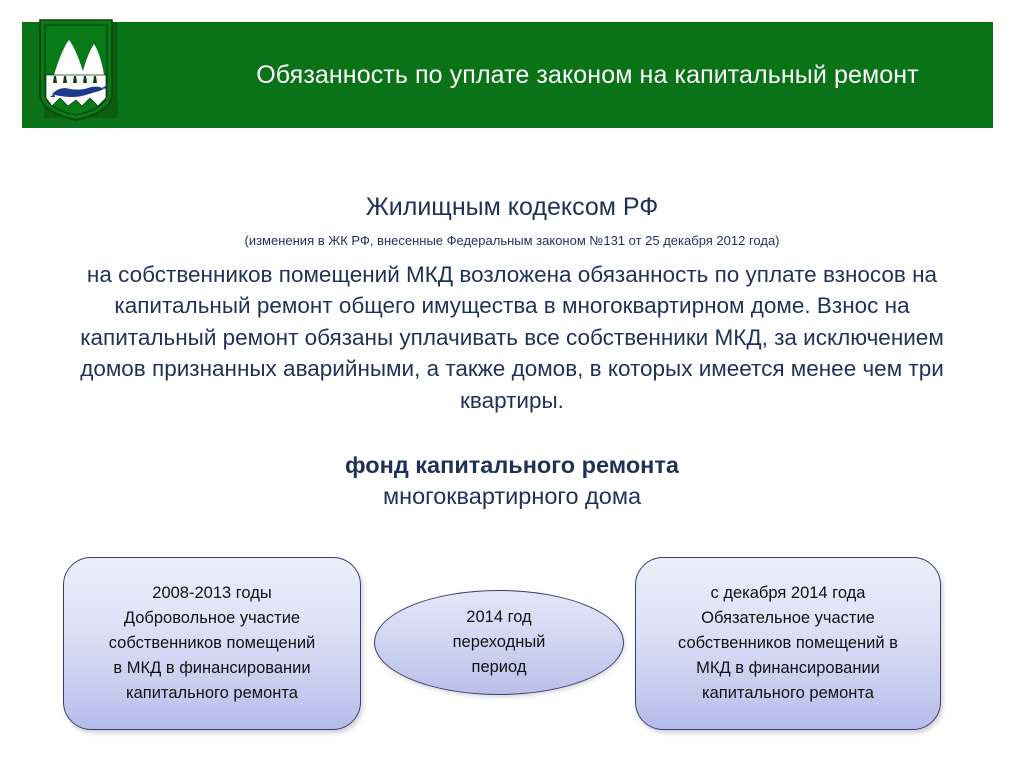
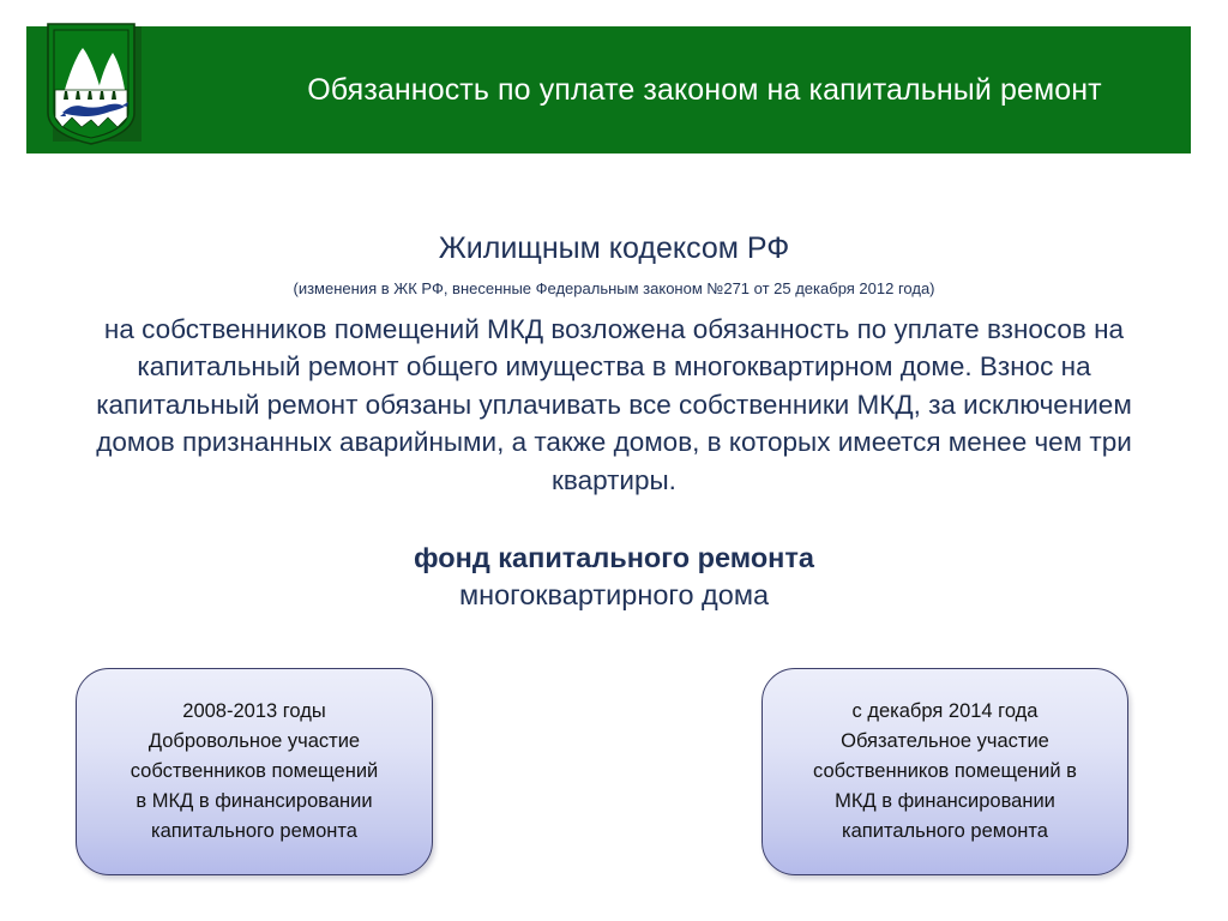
  Обязанность по уплате законом на капитальный ремонт
  Жилищным кодексом РФ
- (изменения в ЖК РФ, внесенные Федеральным законом №131 от 25 декабря 2012 года)
+ (изменения в ЖК РФ, внесенные Федеральным законом №271 от 25 декабря 2012 года)
  на собственников помещений МКД возложена обязанность по уплате взносов на капитальный ремонт общего имущества в многоквартирном доме. Взнос на капитальный ремонт обязаны уплачивать все собственники МКД, за исключением домов признанных аварийными, а также домов, в которых имеется менее чем три квартиры.
  фонд капитального ремонта
  многоквартирного дома
  2008-2013 годы
  Добровольное участие
  собственников помещений
  в МКД в финансировании
  капитального ремонта
- 2014 год
- переходный
- период
  с декабря 2014 года
  Обязательное участие
  собственников помещений в
  МКД в финансировании
  капитального ремонта
